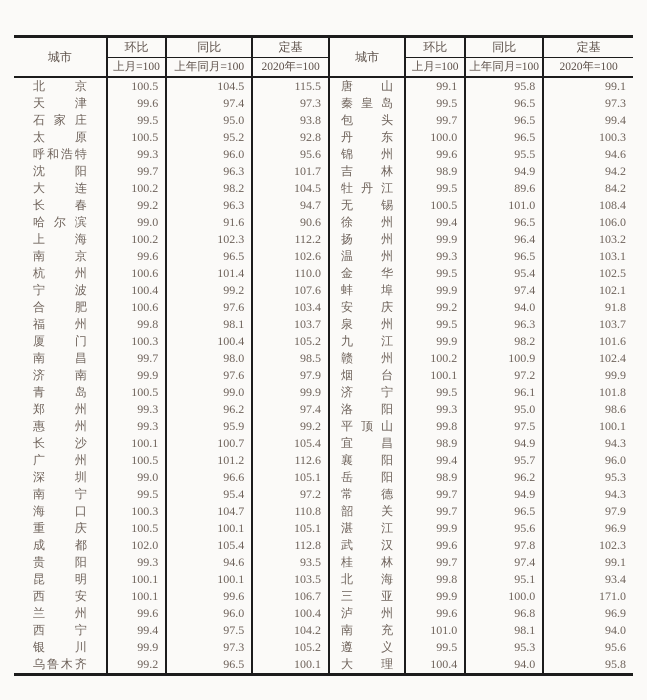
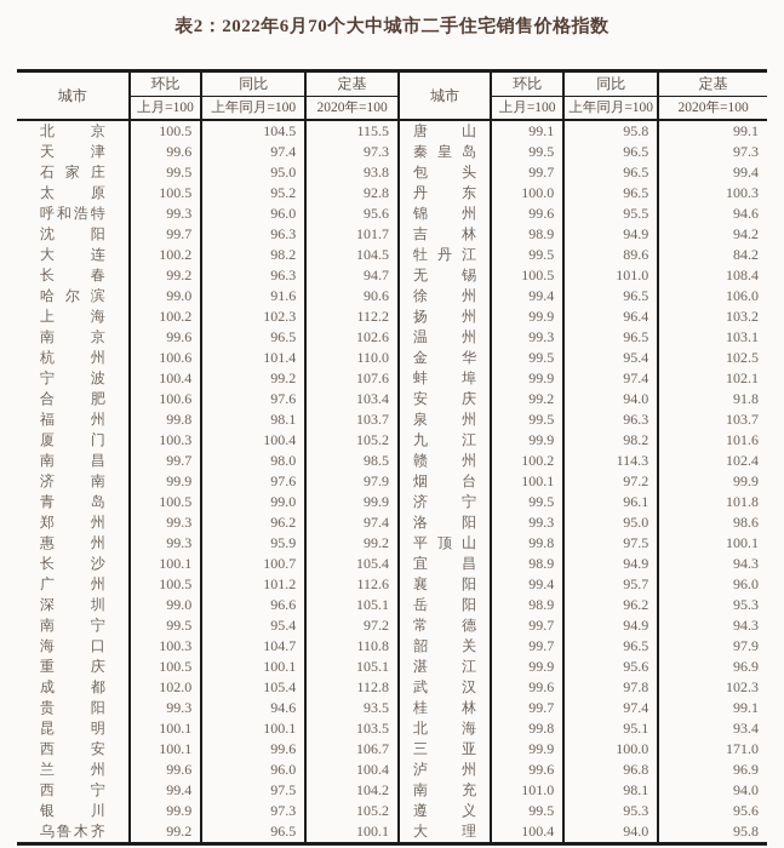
+ 表2：2022年6月70个大中城市二手住宅销售价格指数
  城市	环比	同比	定基	城市	环比	同比	定基
  上月=100	上年同月=100	2020年=100	上月=100	上年同月=100	2020年=100
  北京	100.5	104.5	115.5	唐山	99.1	95.8	99.1
  天津	99.6	97.4	97.3	秦皇岛	99.5	96.5	97.3
  石家庄	99.5	95.0	93.8	包头	99.7	96.5	99.4
  太原	100.5	95.2	92.8	丹东	100.0	96.5	100.3
  呼和浩特	99.3	96.0	95.6	锦州	99.6	95.5	94.6
  沈阳	99.7	96.3	101.7	吉林	98.9	94.9	94.2
  大连	100.2	98.2	104.5	牡丹江	99.5	89.6	84.2
  长春	99.2	96.3	94.7	无锡	100.5	101.0	108.4
  哈尔滨	99.0	91.6	90.6	徐州	99.4	96.5	106.0
  上海	100.2	102.3	112.2	扬州	99.9	96.4	103.2
  南京	99.6	96.5	102.6	温州	99.3	96.5	103.1
  杭州	100.6	101.4	110.0	金华	99.5	95.4	102.5
  宁波	100.4	99.2	107.6	蚌埠	99.9	97.4	102.1
  合肥	100.6	97.6	103.4	安庆	99.2	94.0	91.8
  福州	99.8	98.1	103.7	泉州	99.5	96.3	103.7
  厦门	100.3	100.4	105.2	九江	99.9	98.2	101.6
- 南昌	99.7	98.0	98.5	赣州	100.2	100.9	102.4
+ 南昌	99.7	98.0	98.5	赣州	100.2	114.3	102.4
  济南	99.9	97.6	97.9	烟台	100.1	97.2	99.9
  青岛	100.5	99.0	99.9	济宁	99.5	96.1	101.8
  郑州	99.3	96.2	97.4	洛阳	99.3	95.0	98.6
  惠州	99.3	95.9	99.2	平顶山	99.8	97.5	100.1
  长沙	100.1	100.7	105.4	宜昌	98.9	94.9	94.3
  广州	100.5	101.2	112.6	襄阳	99.4	95.7	96.0
  深圳	99.0	96.6	105.1	岳阳	98.9	96.2	95.3
  南宁	99.5	95.4	97.2	常德	99.7	94.9	94.3
  海口	100.3	104.7	110.8	韶关	99.7	96.5	97.9
  重庆	100.5	100.1	105.1	湛江	99.9	95.6	96.9
  成都	102.0	105.4	112.8	武汉	99.6	97.8	102.3
  贵阳	99.3	94.6	93.5	桂林	99.7	97.4	99.1
  昆明	100.1	100.1	103.5	北海	99.8	95.1	93.4
  西安	100.1	99.6	106.7	三亚	99.9	100.0	171.0
  兰州	99.6	96.0	100.4	泸州	99.6	96.8	96.9
  西宁	99.4	97.5	104.2	南充	101.0	98.1	94.0
  银川	99.9	97.3	105.2	遵义	99.5	95.3	95.6
  乌鲁木齐	99.2	96.5	100.1	大理	100.4	94.0	95.8
